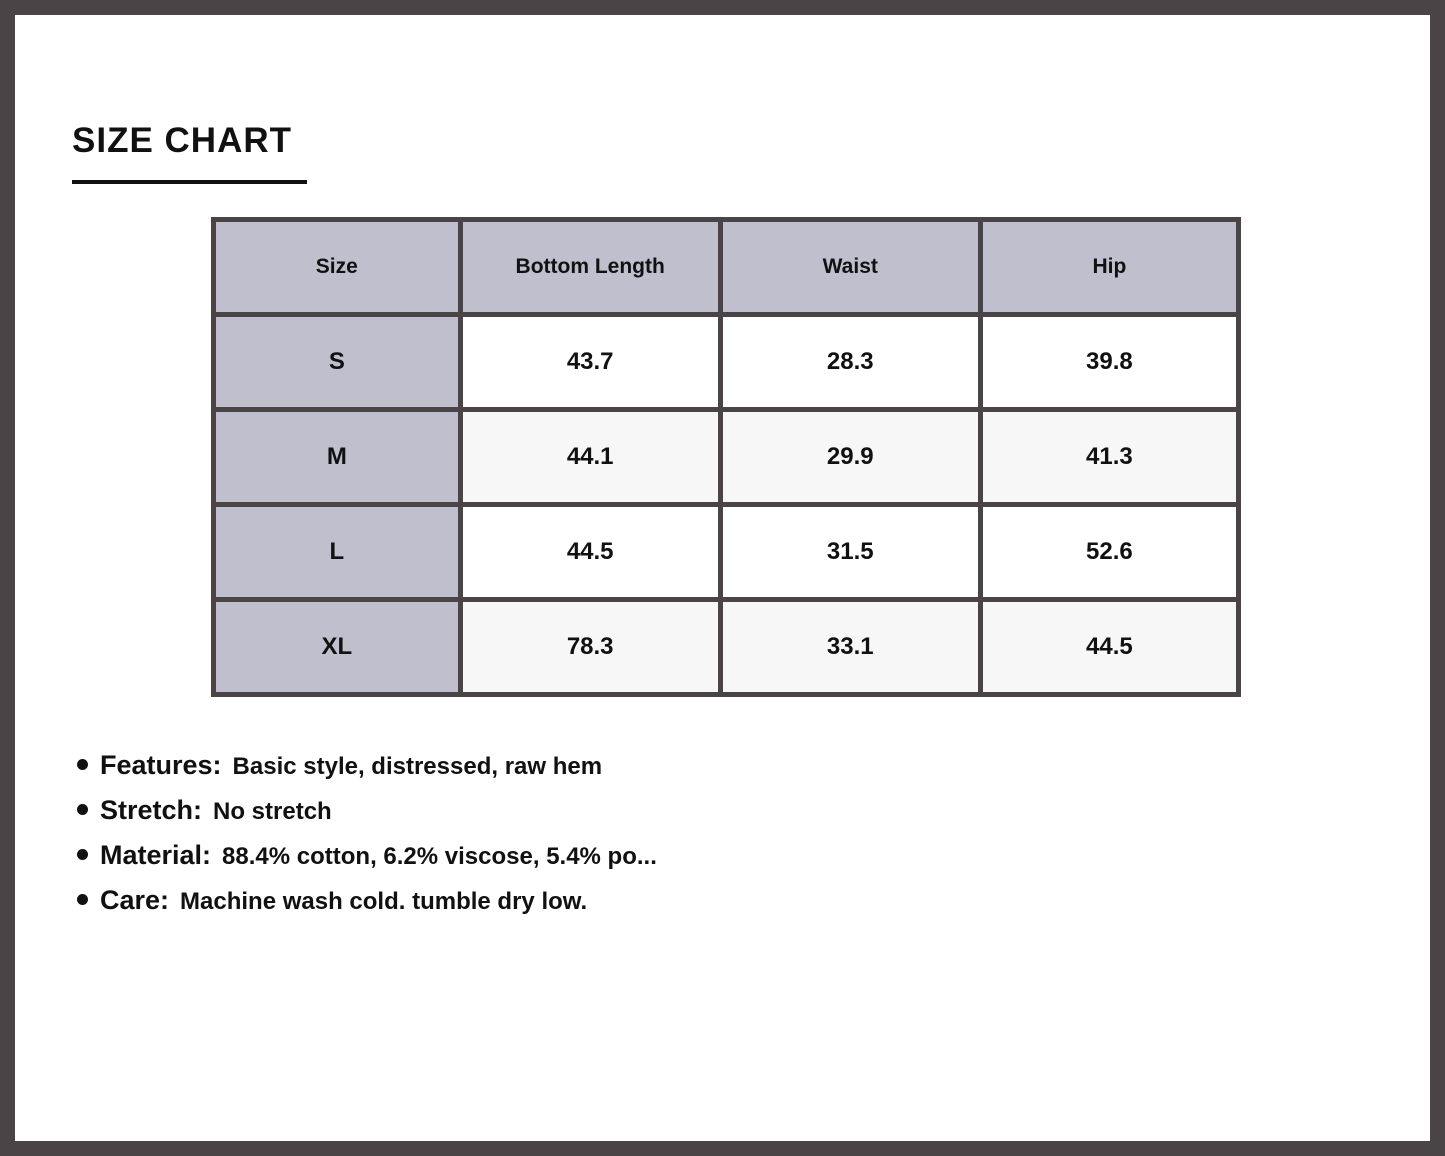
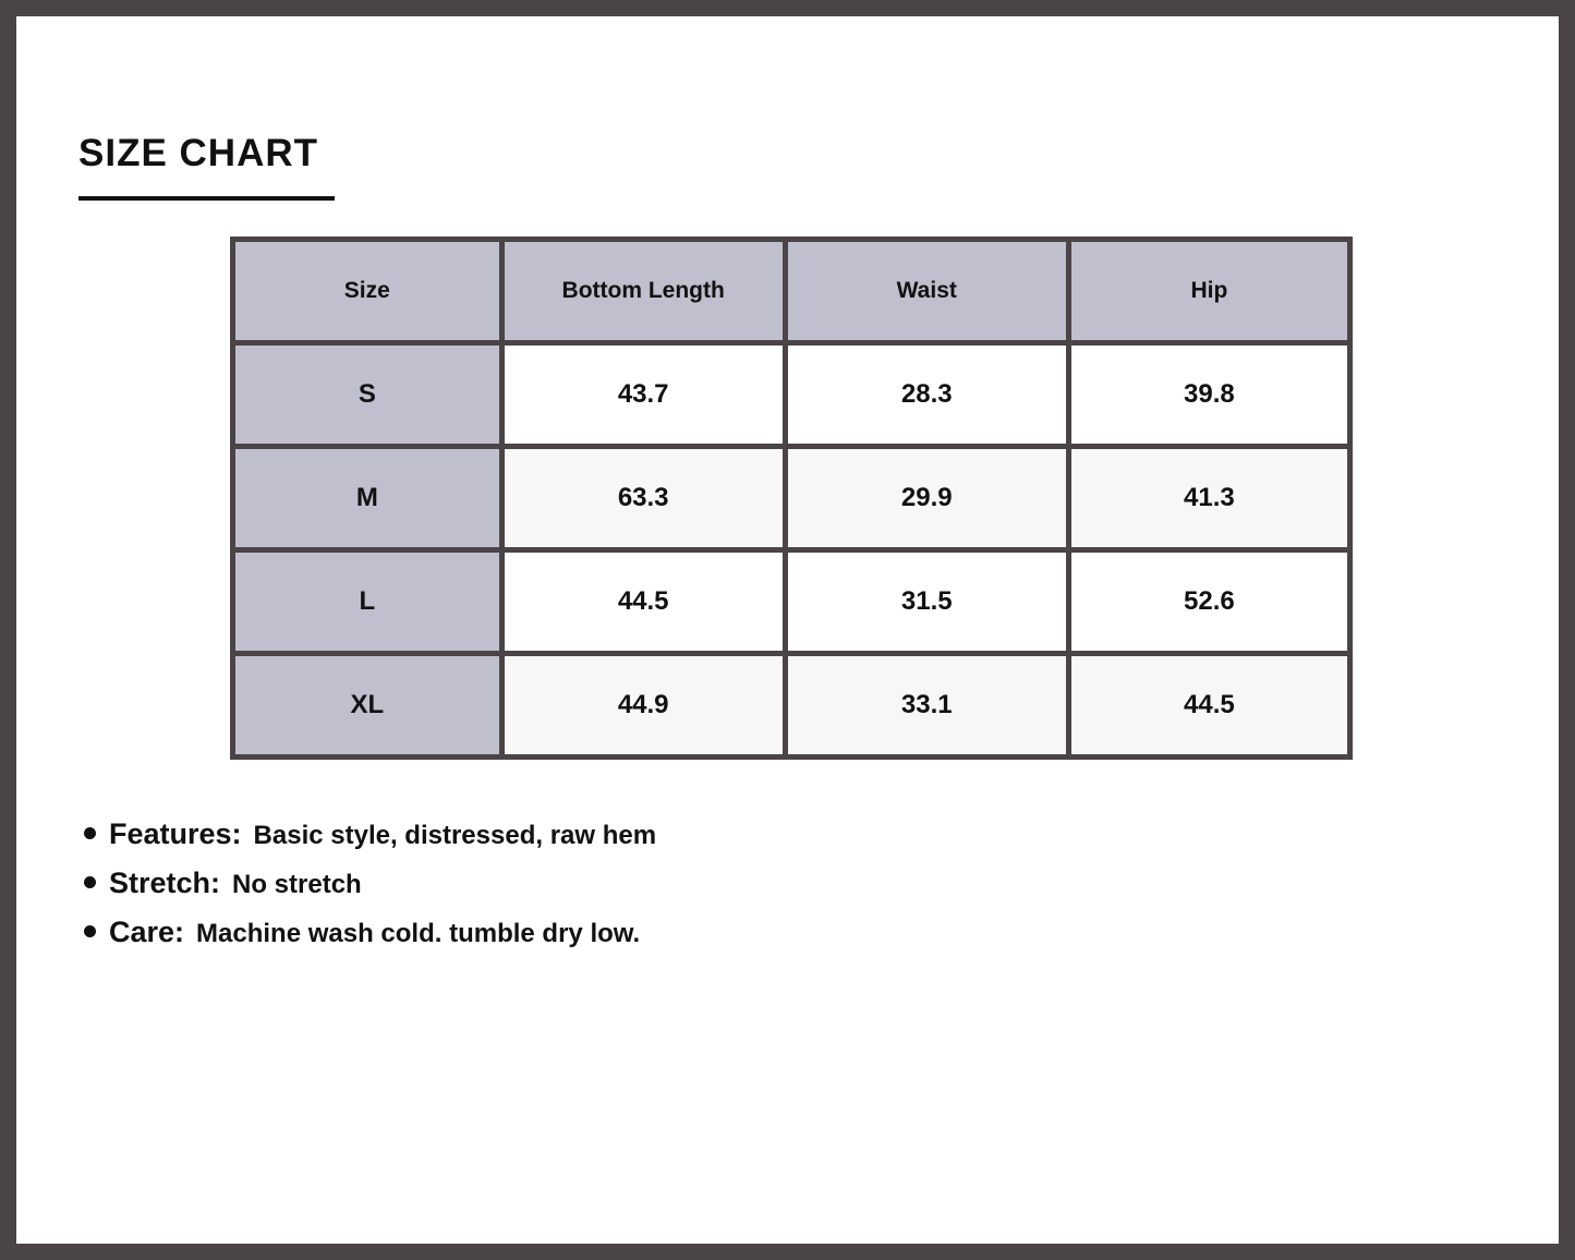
  SIZE CHART
  Size	Bottom Length	Waist	Hip
  S	43.7	28.3	39.8
- M	44.1	29.9	41.3
+ M	63.3	29.9	41.3
  L	44.5	31.5	52.6
- XL	78.3	33.1	44.5
+ XL	44.9	33.1	44.5
  Features:
  Basic style, distressed, raw hem
  Stretch:
  No stretch
- Material:
- 88.4% cotton, 6.2% viscose, 5.4% po...
  Care:
  Machine wash cold. tumble dry low.
